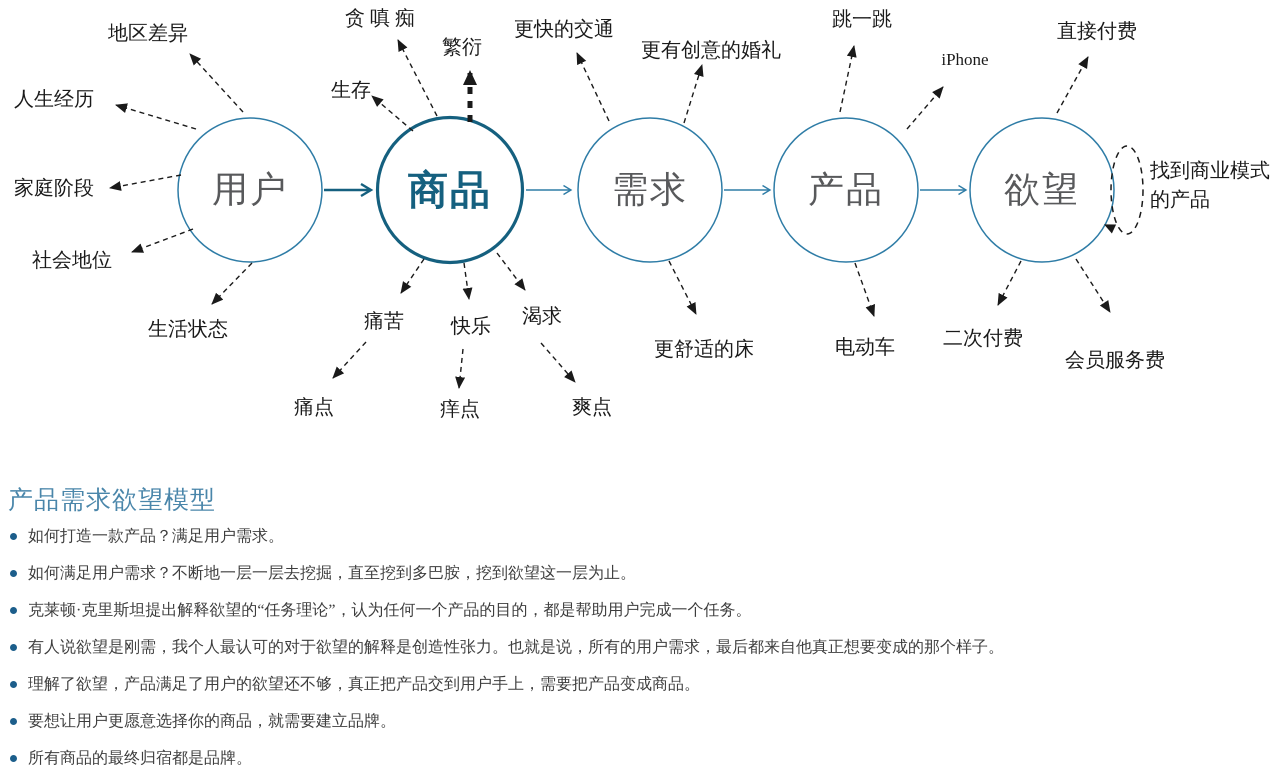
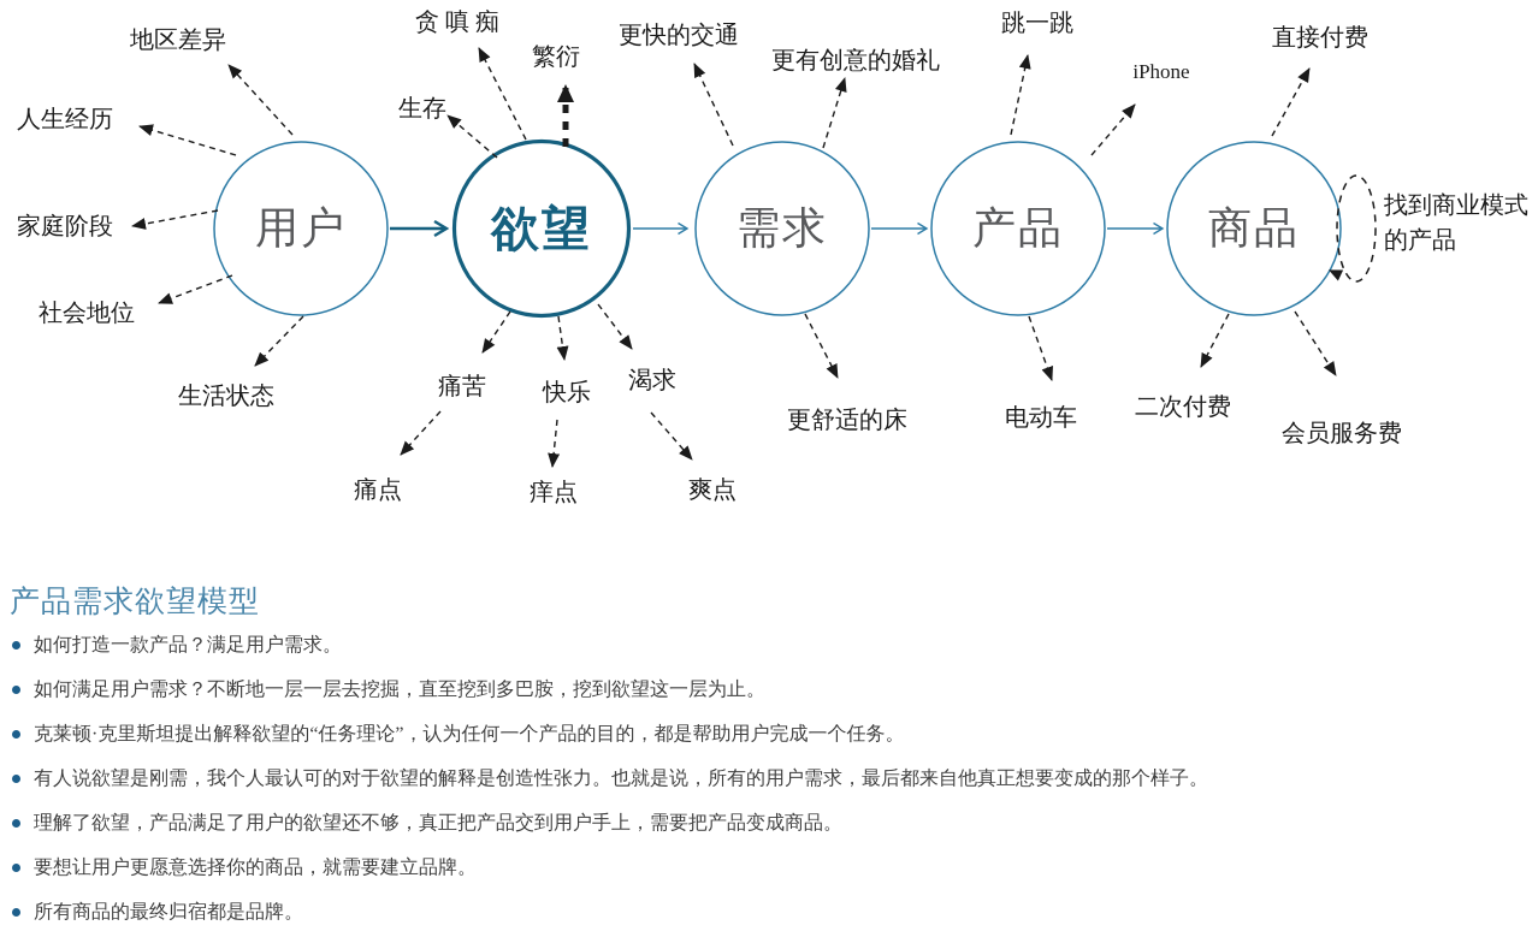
  用户
- 商品
+ 欲望
  需求
  产品
- 欲望
+ 商品
  地区差异
  人生经历
  家庭阶段
  社会地位
  生活状态
  贪 嗔 痴
  生存
  繁衍
  痛苦
  快乐
  渴求
  痛点
  痒点
  爽点
  更快的交通
  更有创意的婚礼
  更舒适的床
  跳一跳
  iPhone
  电动车
  直接付费
  二次付费
  会员服务费
  找到商业模式
  的产品
  产品需求欲望模型
  如何打造一款产品？满足用户需求。
  如何满足用户需求？不断地一层一层去挖掘，直至挖到多巴胺，挖到欲望这一层为止。
  克莱顿·克里斯坦提出解释欲望的“任务理论”，认为任何一个产品的目的，都是帮助用户完成一个任务。
  有人说欲望是刚需，我个人最认可的对于欲望的解释是创造性张力。也就是说，所有的用户需求，最后都来自他真正想要变成的那个样子。
  理解了欲望，产品满足了用户的欲望还不够，真正把产品交到用户手上，需要把产品变成商品。
  要想让用户更愿意选择你的商品，就需要建立品牌。
  所有商品的最终归宿都是品牌。
